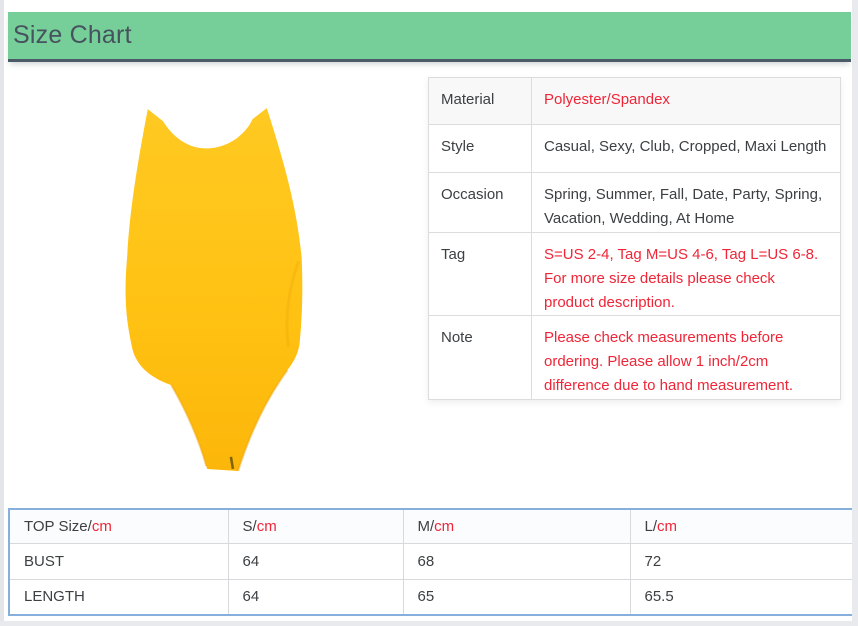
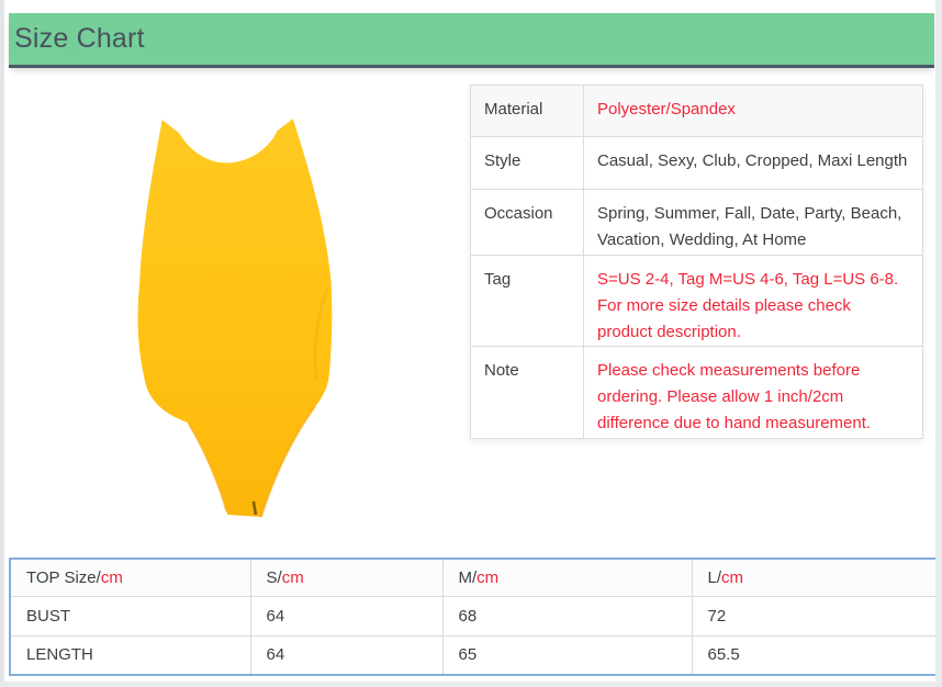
  Size Chart
  Material
  Polyester/Spandex
  Style
  Casual, Sexy, Club, Cropped, Maxi Length
  Occasion
- Spring, Summer, Fall, Date, Party, Spring, Vacation, Wedding, At Home
+ Spring, Summer, Fall, Date, Party, Beach, Vacation, Wedding, At Home
  Tag
  S=US 2-4, Tag M=US 4-6, Tag L=US 6-8. For more size details please check product description.
  Note
  Please check measurements before ordering. Please allow 1 inch/2cm difference due to hand measurement.
  TOP Size/cm	S/cm	M/cm	L/cm
  BUST	64	68	72
  LENGTH	64	65	65.5
